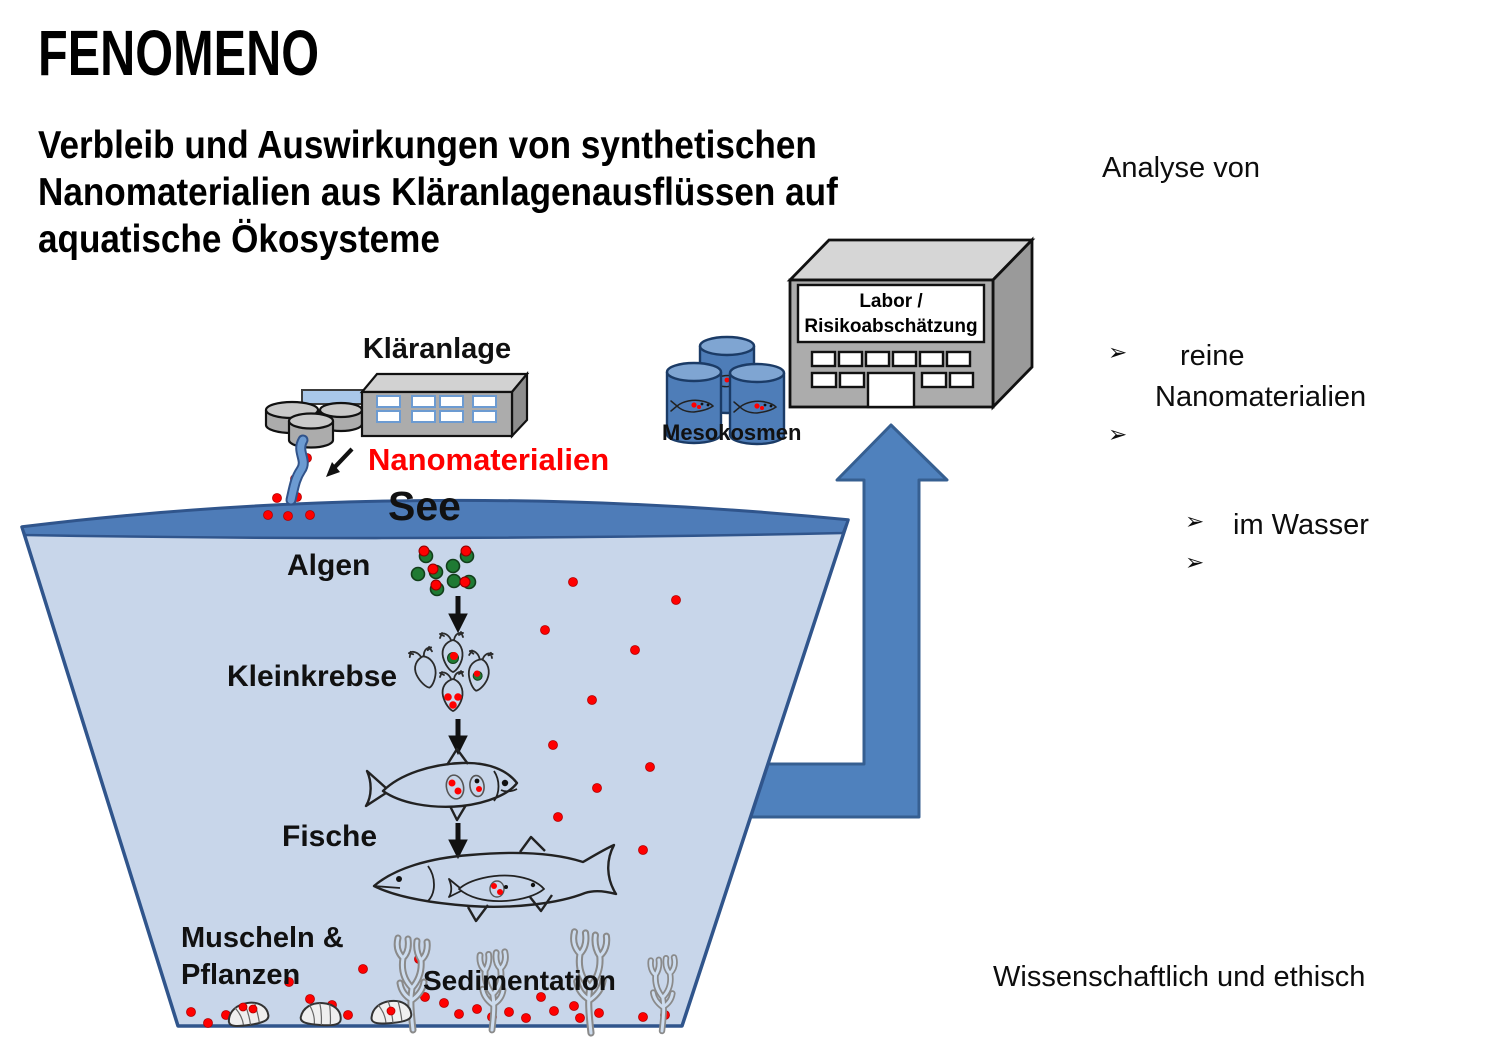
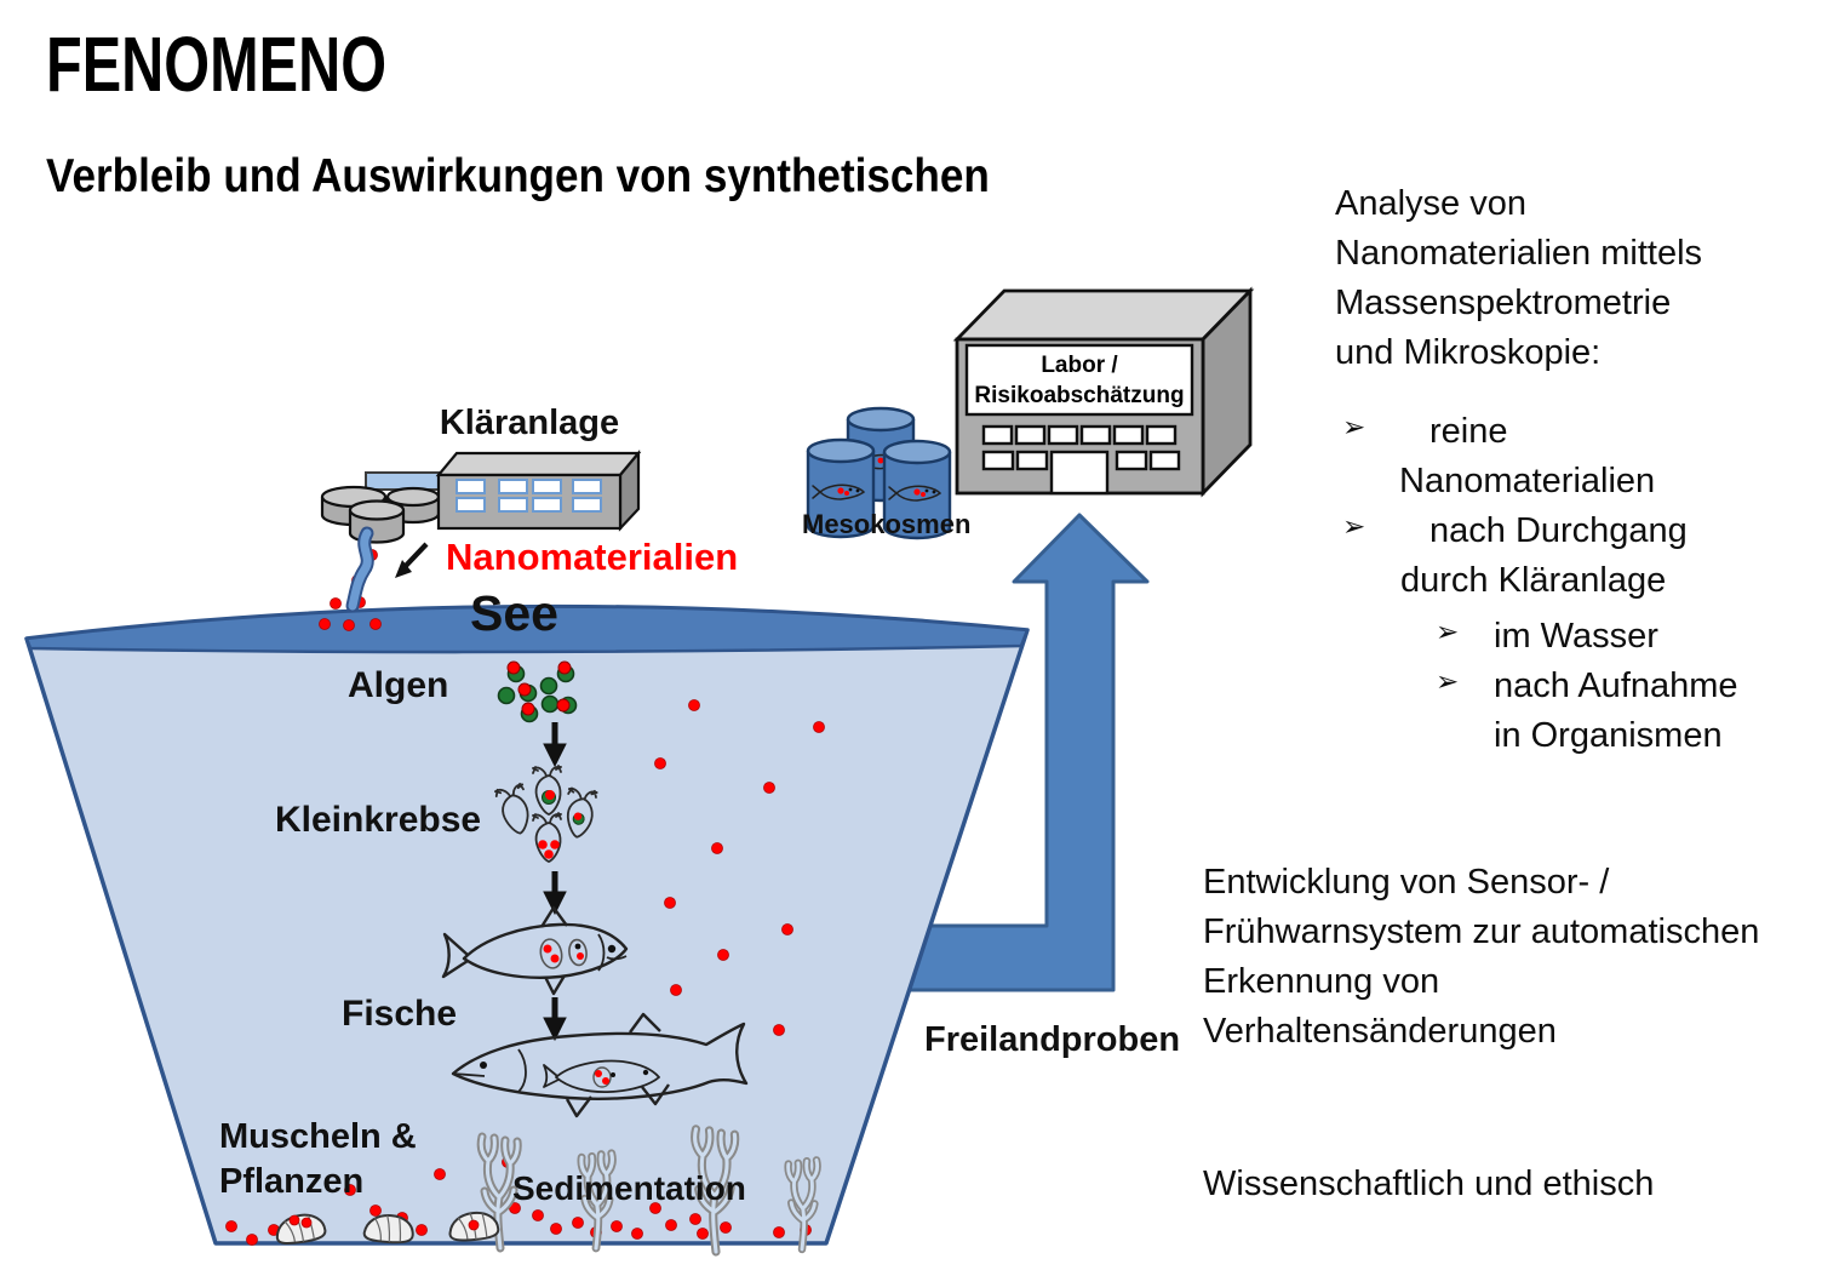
  FENOMENO
  Verbleib und Auswirkungen von synthetischen
- Nanomaterialien aus Kläranlagenausflüssen auf
- aquatische Ökosysteme
  Kläranlage
  Nanomaterialien
  See
  Algen
  Kleinkrebse
  Fische
  Muscheln &
  Pflanzen
  Sedimentation
  Mesokosmen
+ Freilandproben
  Labor /
  Risikoabschätzung
  Analyse von
+ Nanomaterialien mittels
+ Massenspektrometrie
+ und Mikroskopie:
  ➢
  reine
  Nanomaterialien
  ➢
+ nach Durchgang
+ durch Kläranlage
  ➢
  im Wasser
  ➢
+ nach Aufnahme
+ in Organismen
+ Entwicklung von Sensor- /
+ Frühwarnsystem zur automatischen
+ Erkennung von
+ Verhaltensänderungen
  Wissenschaftlich und ethisch
